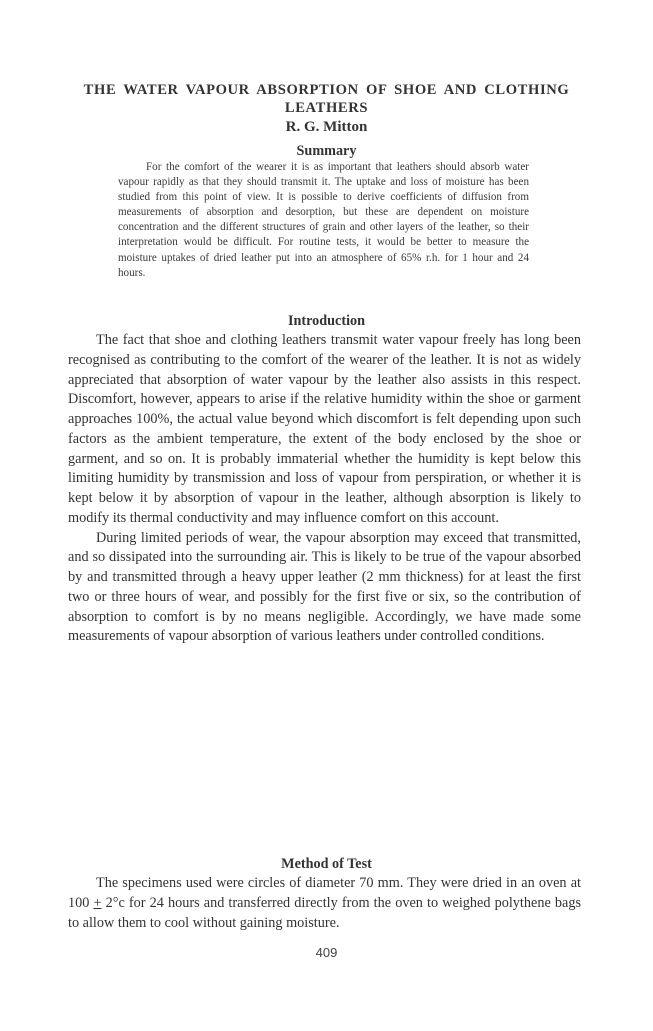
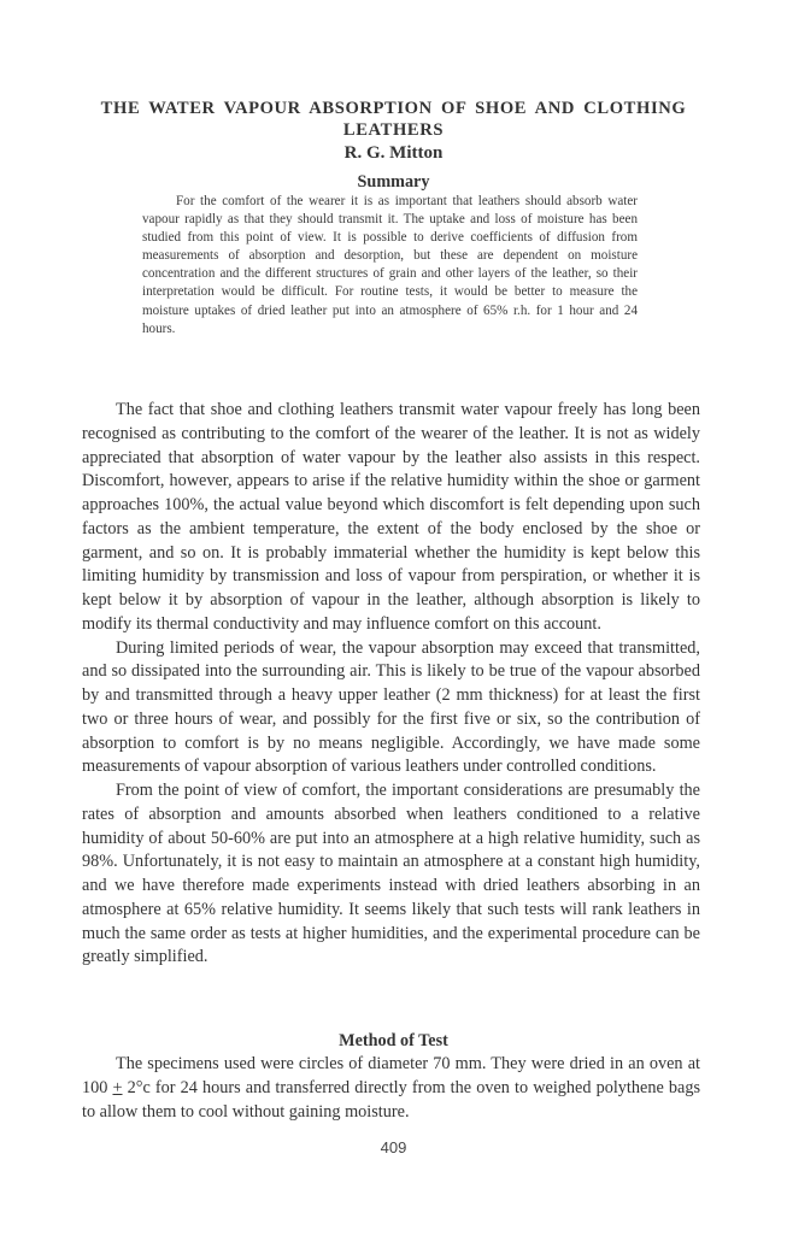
  THE WATER VAPOUR ABSORPTION OF SHOE AND CLOTHING LEATHERS
  R. G. Mitton
  Summary
  For the comfort of the wearer it is as important that leathers should absorb water vapour rapidly as that they should transmit it. The uptake and loss of moisture has been studied from this point of view. It is possible to derive coefficients of diffusion from measurements of absorption and desorption, but these are dependent on moisture concentration and the different structures of grain and other layers of the leather, so their interpretation would be difficult. For routine tests, it would be better to measure the moisture uptakes of dried leather put into an atmosphere of 65% r.h. for 1 hour and 24 hours.
- Introduction
  The fact that shoe and clothing leathers transmit water vapour freely has long been recognised as contributing to the comfort of the wearer of the leather. It is not as widely appreciated that absorption of water vapour by the leather also assists in this respect. Discomfort, however, appears to arise if the relative humidity within the shoe or garment approaches 100%, the actual value beyond which discomfort is felt depending upon such factors as the ambient temperature, the extent of the body enclosed by the shoe or garment, and so on. It is probably immaterial whether the humidity is kept below this limiting humidity by transmission and loss of vapour from perspiration, or whether it is kept below it by absorption of vapour in the leather, although absorption is likely to modify its thermal conductivity and may influence comfort on this account.
  During limited periods of wear, the vapour absorption may exceed that transmitted, and so dissipated into the surrounding air. This is likely to be true of the vapour absorbed by and transmitted through a heavy upper leather (2 mm thickness) for at least the first two or three hours of wear, and possibly for the first five or six, so the contribution of absorption to comfort is by no means negligible. Accordingly, we have made some measurements of vapour absorption of various leathers under controlled conditions.
+ From the point of view of comfort, the important considerations are presumably the rates of absorption and amounts absorbed when leathers conditioned to a relative humidity of about 50-60% are put into an atmosphere at a high relative humidity, such as 98%. Unfortunately, it is not easy to maintain an atmosphere at a constant high humidity, and we have therefore made experiments instead with dried leathers absorbing in an atmosphere at 65% relative humidity. It seems likely that such tests will rank leathers in much the same order as tests at higher humidities, and the experimental procedure can be greatly simplified.
  Method of Test
  The specimens used were circles of diameter 70 mm. They were dried in an oven at 100 + 2°c for 24 hours and transferred directly from the oven to weighed polythene bags to allow them to cool without gaining moisture.
  409
